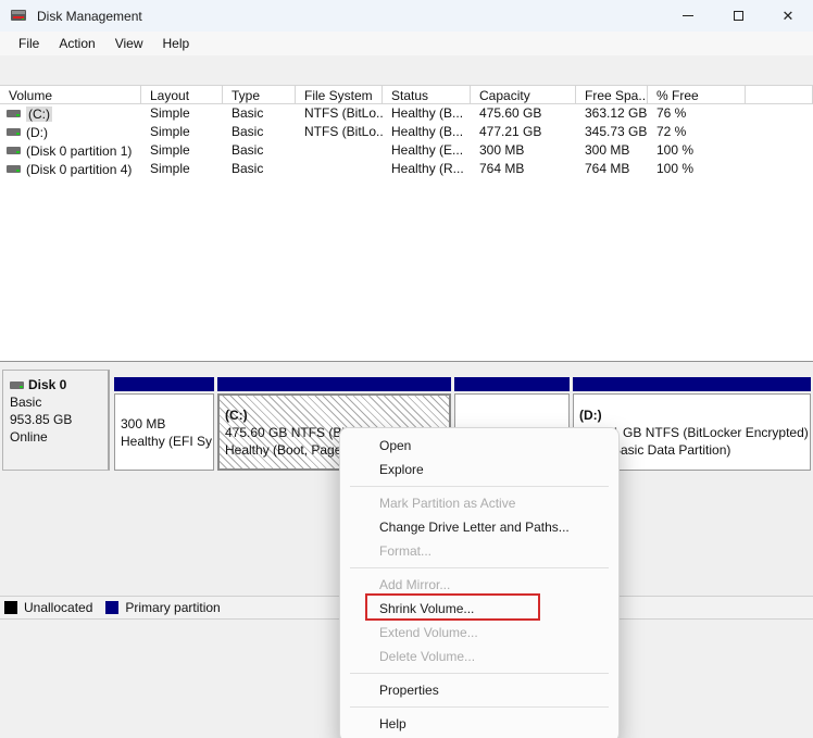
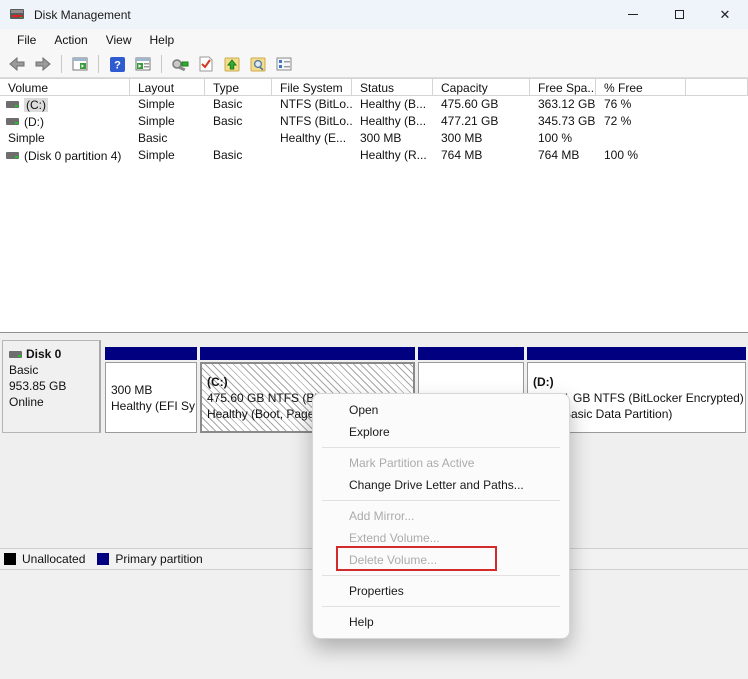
  Disk Management
  ✕
  File
  Action
  View
  Help
+ ?
  Volume
  Layout
  Type
  File System
  Status
  Capacity
  Free Spa...
  % Free
  (C:)
  Simple
  Basic
  NTFS (BitLo..
  Healthy (B...
  475.60 GB
  363.12 GB
  76 %
  (D:)
  Simple
  Basic
  NTFS (BitLo..
  Healthy (B...
  477.21 GB
  345.73 GB
  72 %
- (Disk 0 partition 1)
  Simple
  Basic
  Healthy (E...
  300 MB
  300 MB
  100 %
  (Disk 0 partition 4)
  Simple
  Basic
  Healthy (R...
  764 MB
  764 MB
  100 %
  Disk 0
  Basic
  953.85 GB
  Online
  300 MB
  Healthy (EFI Sy
  (C:)
  Healthy (Boot, Pag
  (D:)
  GB NTFS (BitLocker Encrypted)
  asic Data Partition)
  Unallocated
  Primary partition
  Open
  Explore
  Mark Partition as Active
  Change Drive Letter and Paths...
- Format...
  Add Mirror...
- Shrink Volume...
  Extend Volume...
  Delete Volume...
  Properties
  Help
